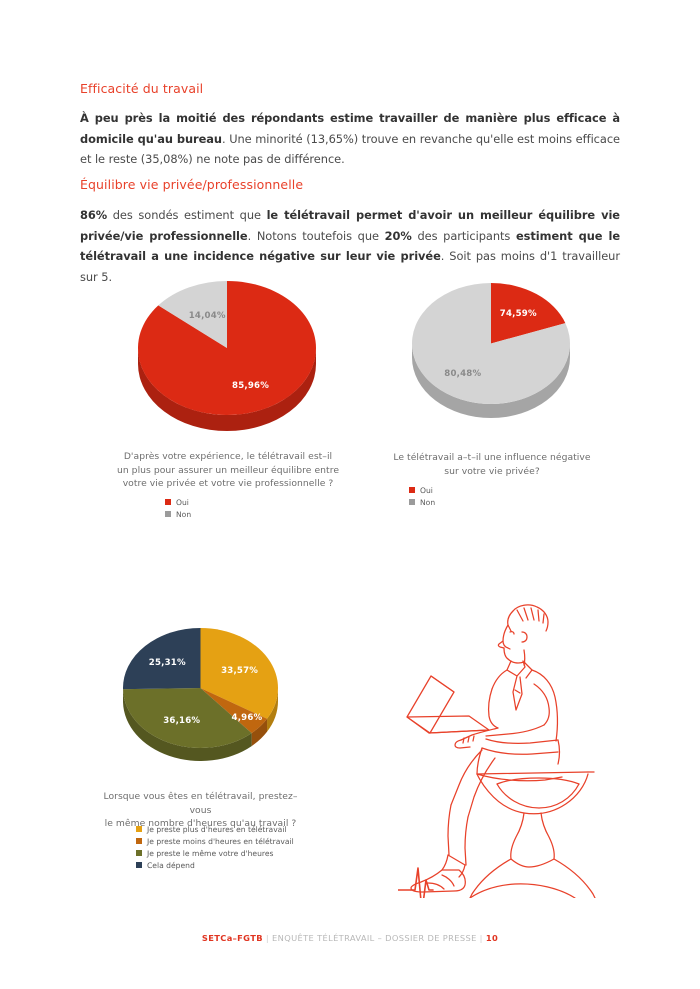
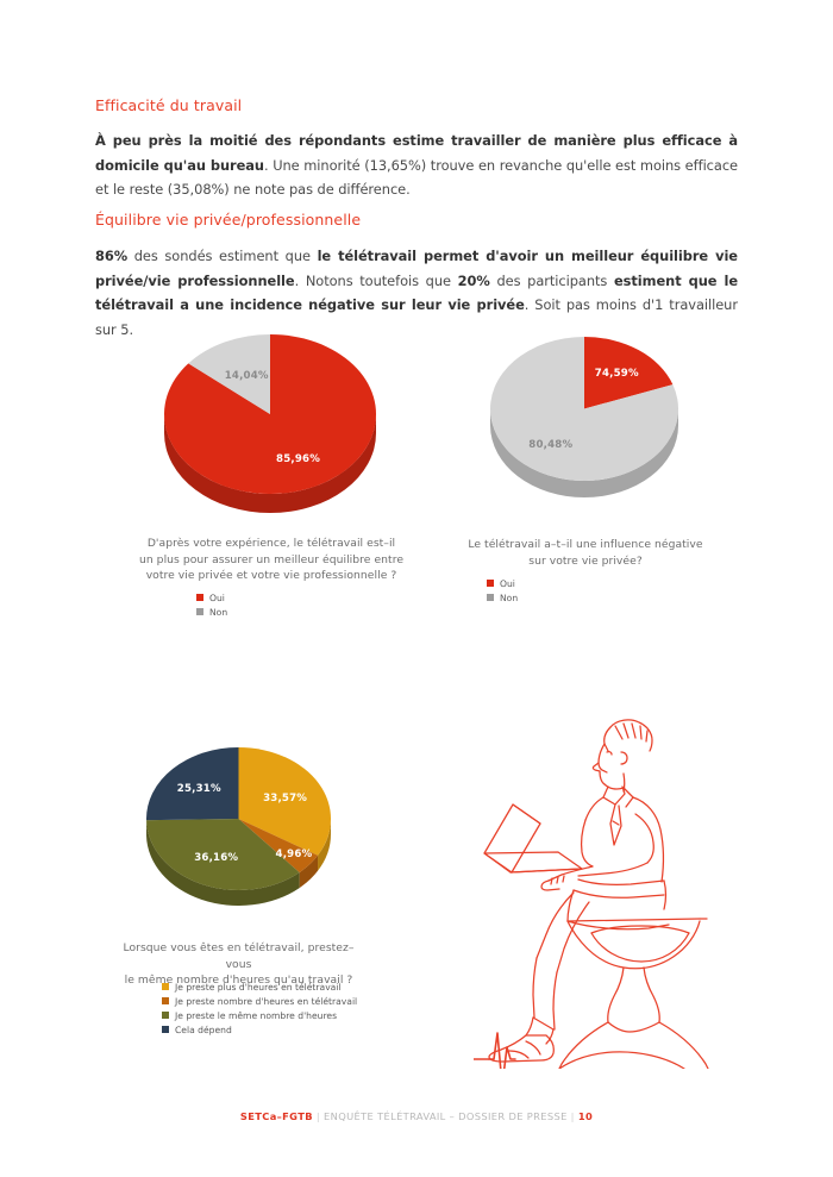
  Efficacité du travail
  À peu près la moitié des répondants estime travailler de manière plus efficace à domicile qu'au bureau. Une minorité (13,65%) trouve en revanche qu'elle est moins efficace et le reste (35,08%) ne note pas de différence.
  Équilibre vie privée/professionnelle
  86% des sondés estiment que le télétravail permet d'avoir un meilleur équilibre vie privée/vie professionnelle. Notons toutefois que 20% des participants estiment que le télétravail a une incidence négative sur leur vie privée. Soit pas moins d'1 travailleur sur 5.
  85,96%
  14,04%
  D'après votre expérience, le télétravail est–il
  un plus pour assurer un meilleur équilibre entre
  votre vie privée et votre vie professionnelle ?
  Oui
  Non
  74,59%
  80,48%
  Le télétravail a–t–il une influence négative
  sur votre vie privée?
  Oui
  Non
  33,57%
  4,96%
  36,16%
  25,31%
  Lorsque vous êtes en télétravail, prestez–vous
  le même nombre d'heures qu'au travail ?
  Je preste plus d'heures en télétravail
- Je preste moins d'heures en télétravail
+ Je preste nombre d'heures en télétravail
- Je preste le même votre d'heures
+ Je preste le même nombre d'heures
  Cela dépend
  SETCa–FGTB | ENQUÊTE TÉLÉTRAVAIL – DOSSIER DE PRESSE 10
